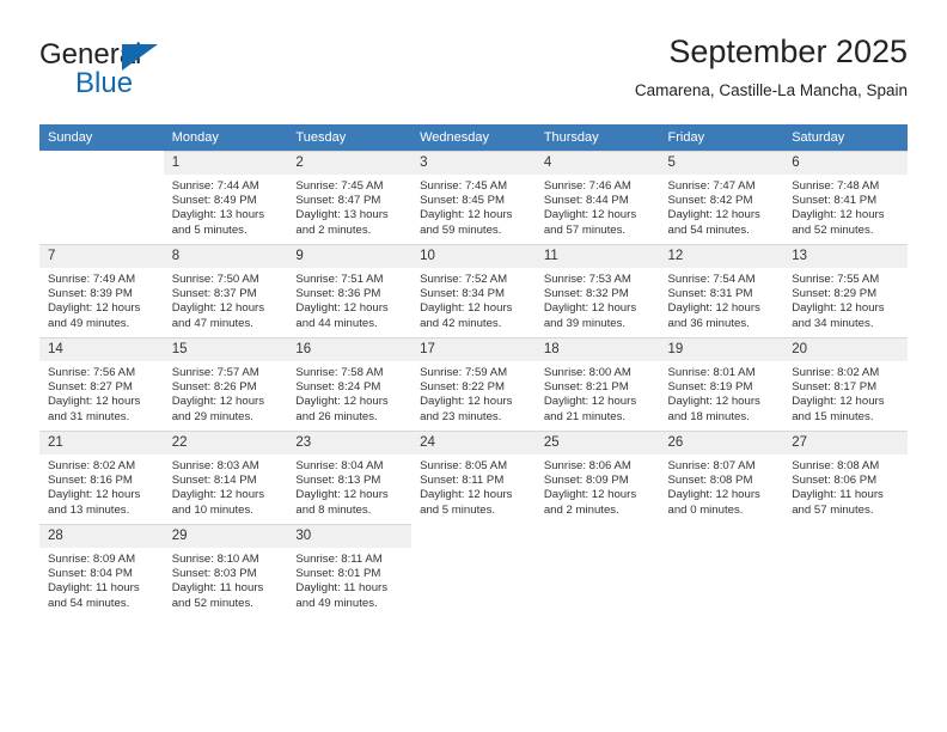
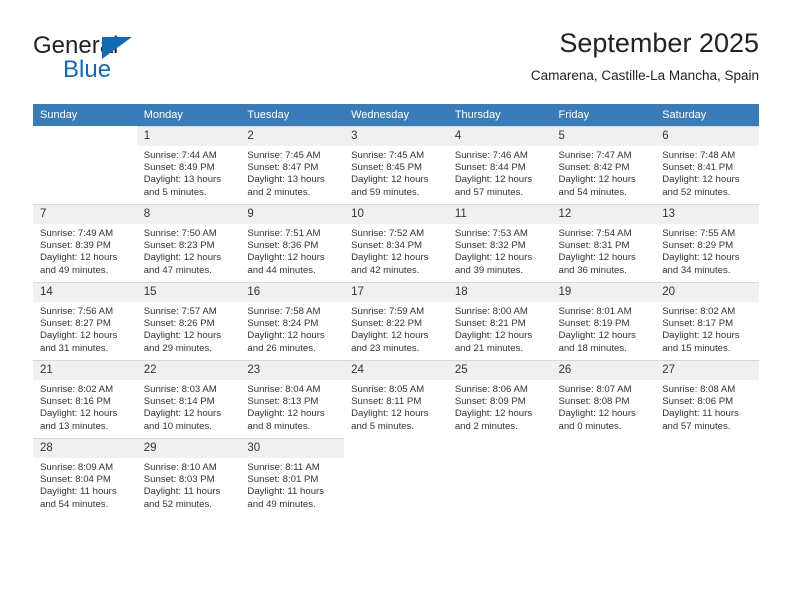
  General
  Blue
  September 2025
  Camarena, Castille-La Mancha, Spain
  Sunday	Monday	Tuesday	Wednesday	Thursday	Friday	Saturday
  	1Sunrise: 7:44 AMSunset: 8:49 PMDaylight: 13 hoursand 5 minutes.	2Sunrise: 7:45 AMSunset: 8:47 PMDaylight: 13 hoursand 2 minutes.	3Sunrise: 7:45 AMSunset: 8:45 PMDaylight: 12 hoursand 59 minutes.	4Sunrise: 7:46 AMSunset: 8:44 PMDaylight: 12 hoursand 57 minutes.	5Sunrise: 7:47 AMSunset: 8:42 PMDaylight: 12 hoursand 54 minutes.	6Sunrise: 7:48 AMSunset: 8:41 PMDaylight: 12 hoursand 52 minutes.
- 7Sunrise: 7:49 AMSunset: 8:39 PMDaylight: 12 hoursand 49 minutes.	8Sunrise: 7:50 AMSunset: 8:37 PMDaylight: 12 hoursand 47 minutes.	9Sunrise: 7:51 AMSunset: 8:36 PMDaylight: 12 hoursand 44 minutes.	10Sunrise: 7:52 AMSunset: 8:34 PMDaylight: 12 hoursand 42 minutes.	11Sunrise: 7:53 AMSunset: 8:32 PMDaylight: 12 hoursand 39 minutes.	12Sunrise: 7:54 AMSunset: 8:31 PMDaylight: 12 hoursand 36 minutes.	13Sunrise: 7:55 AMSunset: 8:29 PMDaylight: 12 hoursand 34 minutes.
+ 7Sunrise: 7:49 AMSunset: 8:39 PMDaylight: 12 hoursand 49 minutes.	8Sunrise: 7:50 AMSunset: 8:23 PMDaylight: 12 hoursand 47 minutes.	9Sunrise: 7:51 AMSunset: 8:36 PMDaylight: 12 hoursand 44 minutes.	10Sunrise: 7:52 AMSunset: 8:34 PMDaylight: 12 hoursand 42 minutes.	11Sunrise: 7:53 AMSunset: 8:32 PMDaylight: 12 hoursand 39 minutes.	12Sunrise: 7:54 AMSunset: 8:31 PMDaylight: 12 hoursand 36 minutes.	13Sunrise: 7:55 AMSunset: 8:29 PMDaylight: 12 hoursand 34 minutes.
  14Sunrise: 7:56 AMSunset: 8:27 PMDaylight: 12 hoursand 31 minutes.	15Sunrise: 7:57 AMSunset: 8:26 PMDaylight: 12 hoursand 29 minutes.	16Sunrise: 7:58 AMSunset: 8:24 PMDaylight: 12 hoursand 26 minutes.	17Sunrise: 7:59 AMSunset: 8:22 PMDaylight: 12 hoursand 23 minutes.	18Sunrise: 8:00 AMSunset: 8:21 PMDaylight: 12 hoursand 21 minutes.	19Sunrise: 8:01 AMSunset: 8:19 PMDaylight: 12 hoursand 18 minutes.	20Sunrise: 8:02 AMSunset: 8:17 PMDaylight: 12 hoursand 15 minutes.
  21Sunrise: 8:02 AMSunset: 8:16 PMDaylight: 12 hoursand 13 minutes.	22Sunrise: 8:03 AMSunset: 8:14 PMDaylight: 12 hoursand 10 minutes.	23Sunrise: 8:04 AMSunset: 8:13 PMDaylight: 12 hoursand 8 minutes.	24Sunrise: 8:05 AMSunset: 8:11 PMDaylight: 12 hoursand 5 minutes.	25Sunrise: 8:06 AMSunset: 8:09 PMDaylight: 12 hoursand 2 minutes.	26Sunrise: 8:07 AMSunset: 8:08 PMDaylight: 12 hoursand 0 minutes.	27Sunrise: 8:08 AMSunset: 8:06 PMDaylight: 11 hoursand 57 minutes.
  28Sunrise: 8:09 AMSunset: 8:04 PMDaylight: 11 hoursand 54 minutes.	29Sunrise: 8:10 AMSunset: 8:03 PMDaylight: 11 hoursand 52 minutes.	30Sunrise: 8:11 AMSunset: 8:01 PMDaylight: 11 hoursand 49 minutes.
